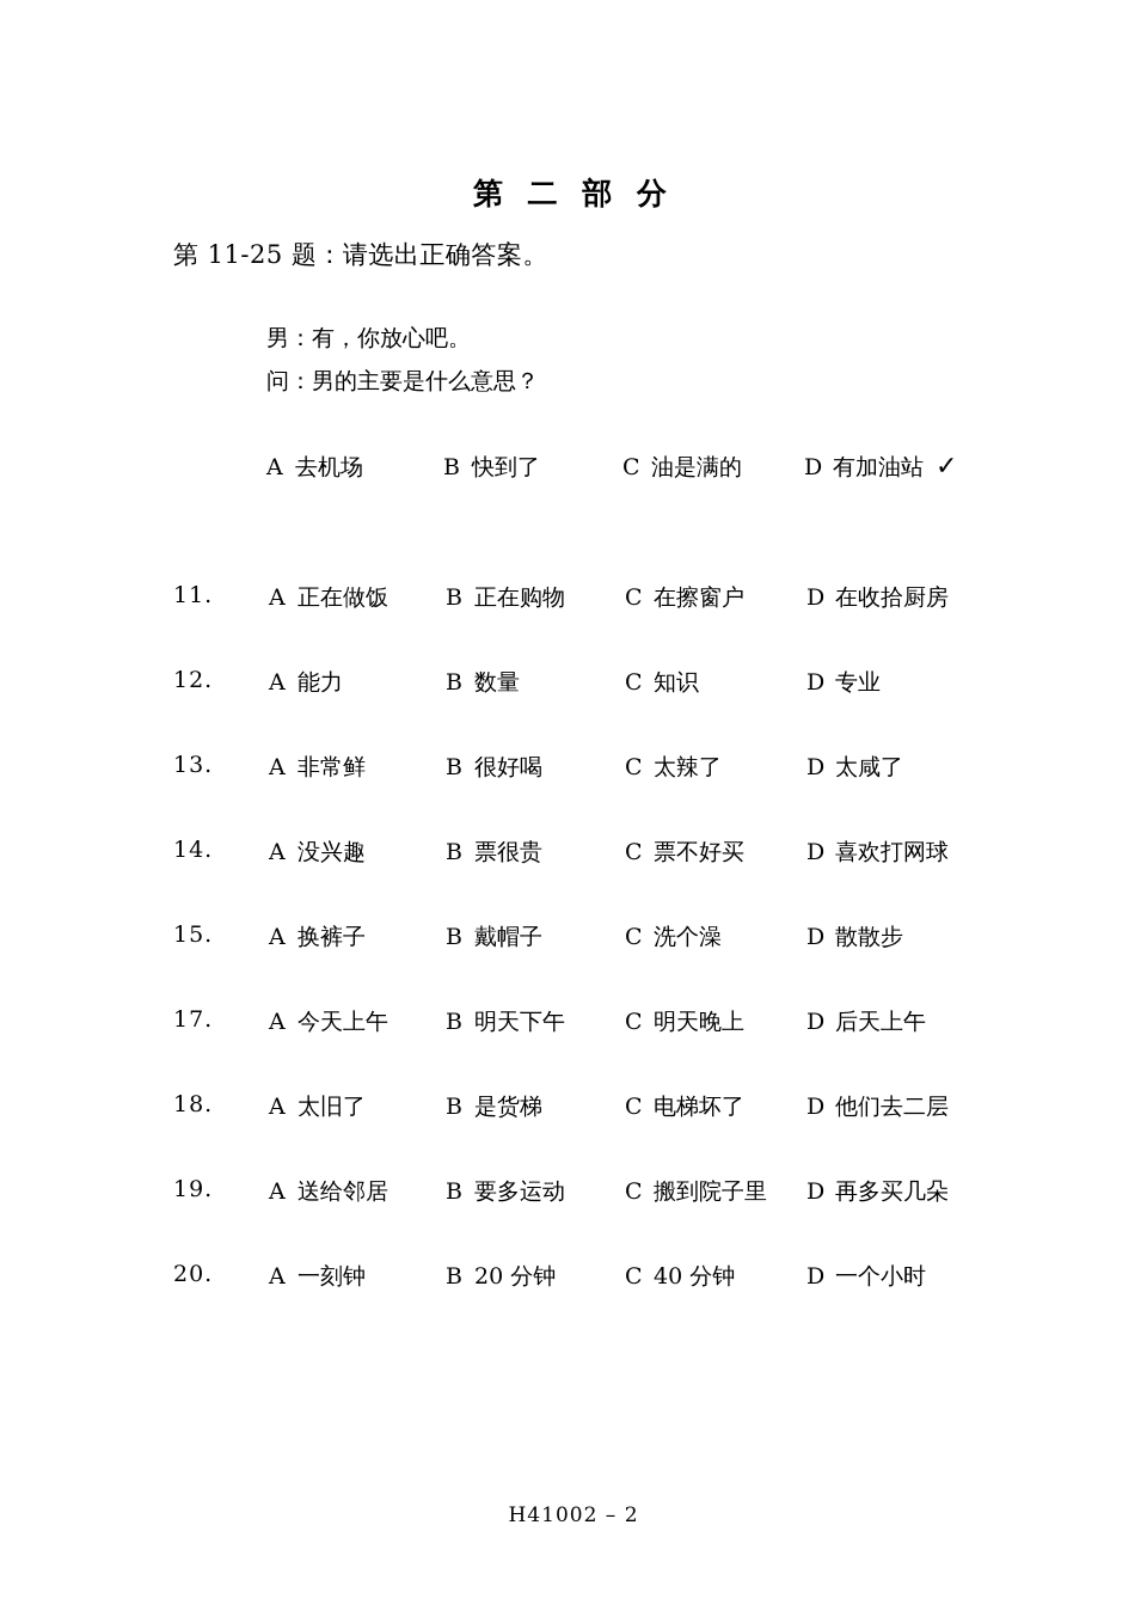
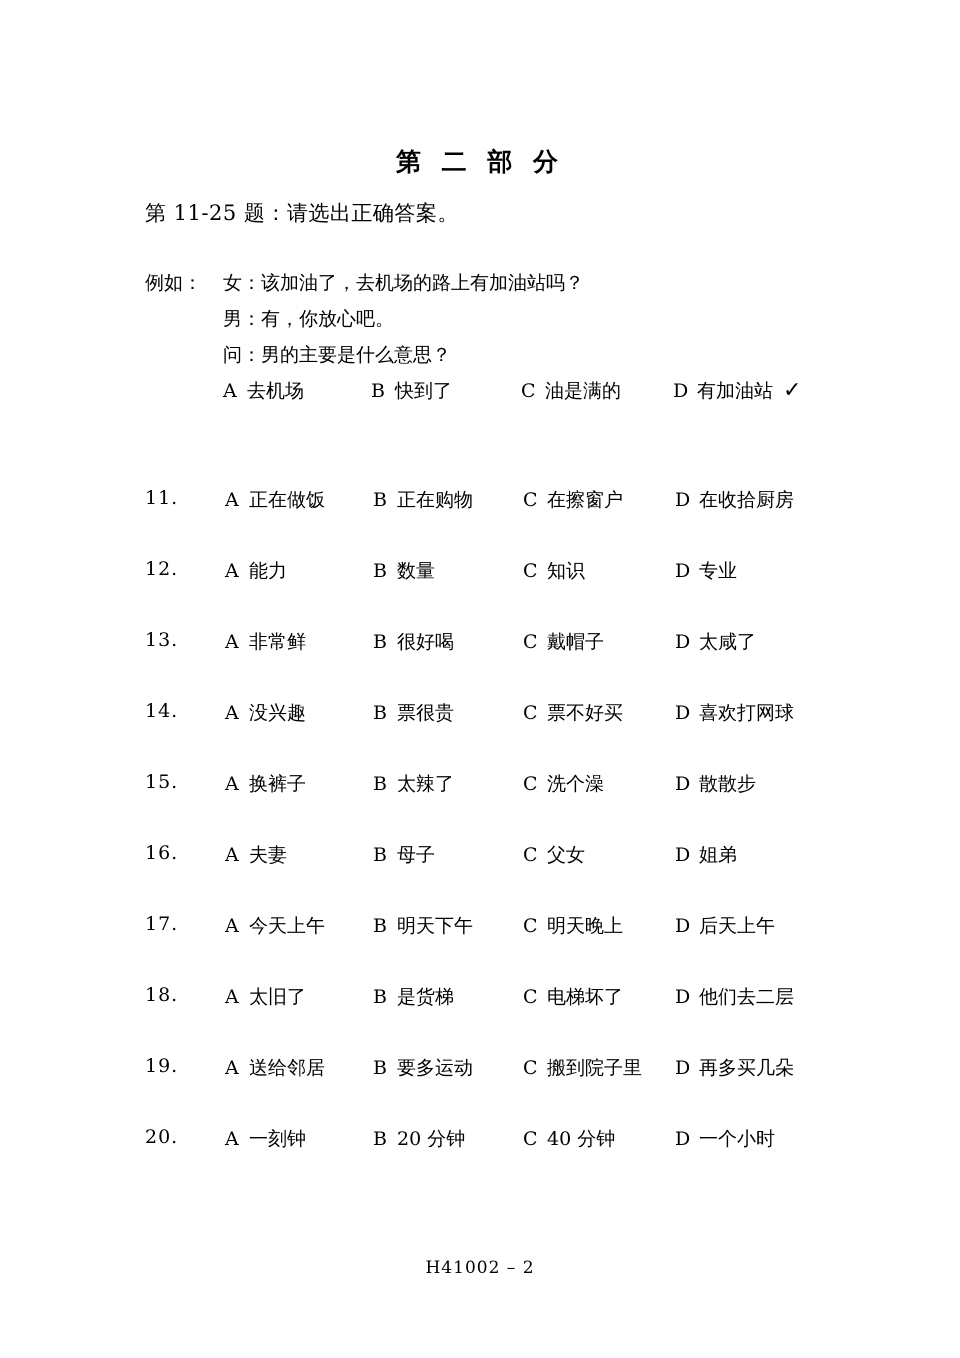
  第 二 部 分
  第 11-25 题：请选出正确答案。
+ 例如： 女：该加油了，去机场的路上有加油站吗？
  男：有，你放心吧。
  问：男的主要是什么意思？
  A 去机场 B 快到了 C 油是满的 D 有加油站 ✓
  11.
  A 正在做饭
  B 正在购物
  C 在擦窗户
  D 在收拾厨房
  12.
  A 能力
  B 数量
  C 知识
  D 专业
  13.
  A 非常鲜
  B 很好喝
- C 太辣了
+ C 戴帽子
  D 太咸了
  14.
  A 没兴趣
  B 票很贵
  C 票不好买
  D 喜欢打网球
  15.
  A 换裤子
- B 戴帽子
+ B 太辣了
  C 洗个澡
  D 散散步
+ 16.
+ A 夫妻
+ B 母子
+ C 父女
+ D 姐弟
  17.
  A 今天上午
  B 明天下午
  C 明天晚上
  D 后天上午
  18.
  A 太旧了
  B 是货梯
  C 电梯坏了
  D 他们去二层
  19.
  A 送给邻居
  B 要多运动
  C 搬到院子里
  D 再多买几朵
  20.
  A 一刻钟
  B 20 分钟
  C 40 分钟
  D 一个小时
  H41002 – 2
